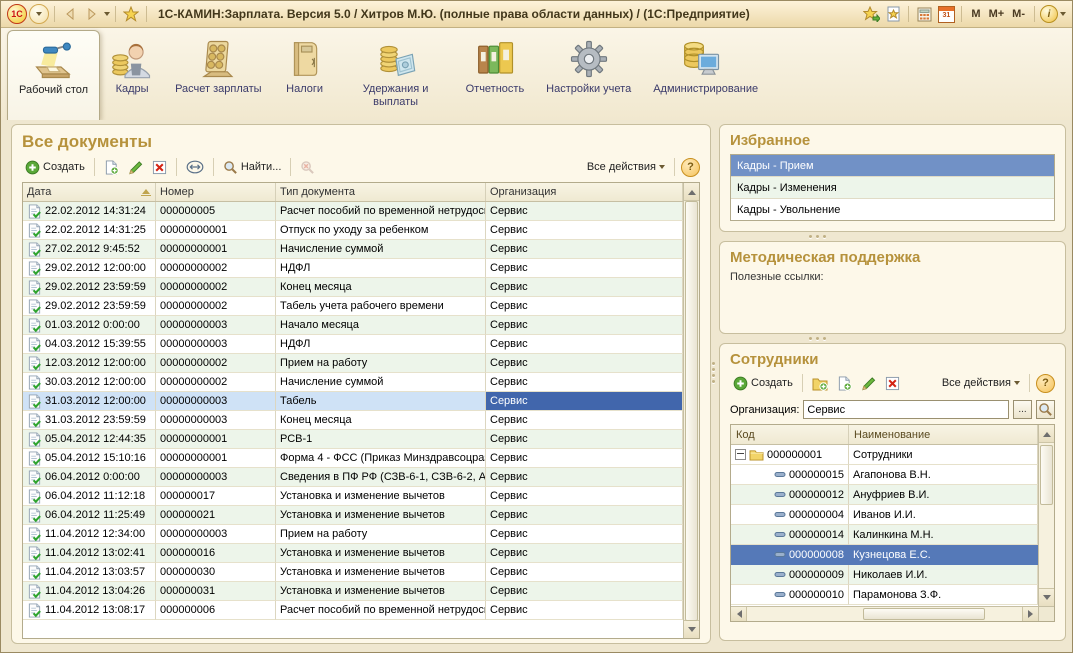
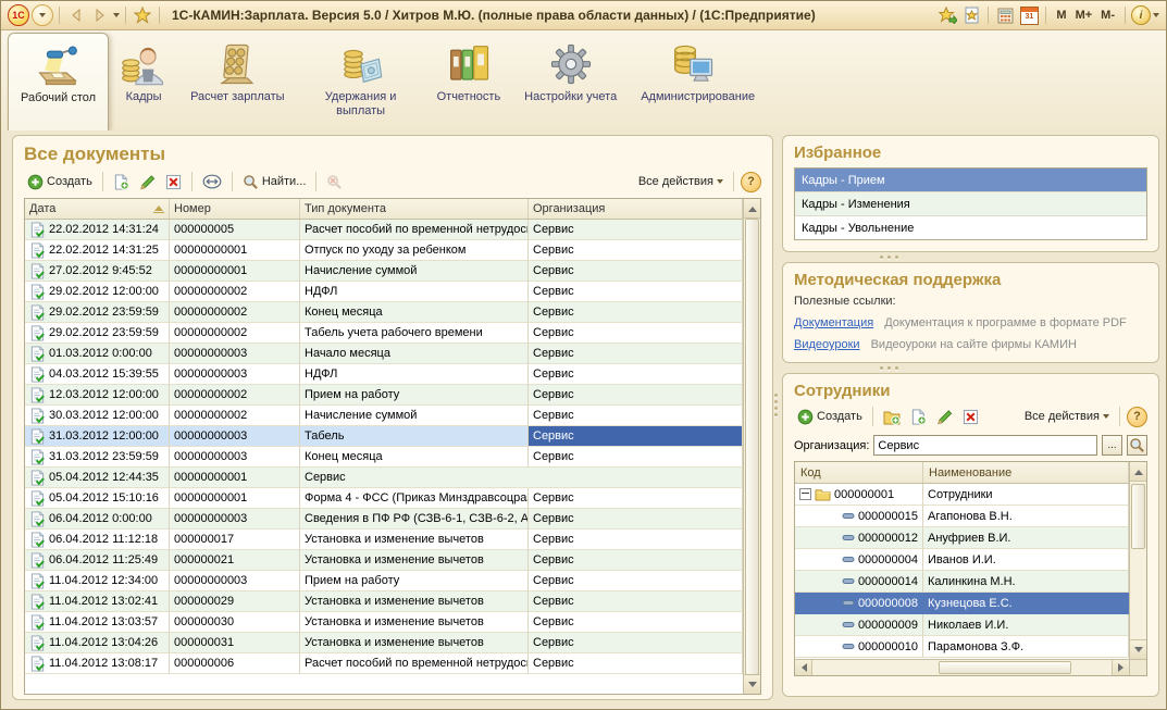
  1С
  1С-КАМИН:Зарплата. Версия 5.0 / Хитров М.Ю. (полные права области данных) / (1С:Предприятие)
  M
  M+
  M-
  i
  Рабочий стол
  Кадры
  Расчет зарплаты
- Налоги
  Удержания и выплаты
  Отчетность
  Настройки учета
  Администрирование
  Все документы
  Создать
  Найти...
  Все действия
  ?
  Дата
  Номер
  Тип документа
  Организация
  22.02.2012 14:31:24
  000000005
  Расчет пособий по временной нетрудос
  Сервис
  22.02.2012 14:31:25
  00000000001
  Отпуск по уходу за ребенком
  Сервис
  27.02.2012 9:45:52
  00000000001
  Начисление суммой
  Сервис
  29.02.2012 12:00:00
  00000000002
  НДФЛ
  Сервис
  29.02.2012 23:59:59
  00000000002
  Конец месяца
  Сервис
  29.02.2012 23:59:59
  00000000002
  Табель учета рабочего времени
  Сервис
  01.03.2012 0:00:00
  00000000003
  Начало месяца
  Сервис
  04.03.2012 15:39:55
  00000000003
  НДФЛ
  Сервис
  12.03.2012 12:00:00
  00000000002
  Прием на работу
  Сервис
  30.03.2012 12:00:00
  00000000002
  Начисление суммой
  Сервис
  31.03.2012 12:00:00
  00000000003
  Табель
  Сервис
  31.03.2012 23:59:59
  00000000003
  Конец месяца
  Сервис
  05.04.2012 12:44:35
  00000000001
- РСВ-1
  Сервис
  05.04.2012 15:10:16
  00000000001
  Форма 4 - ФСС (Приказ Минздравсоцра
  Сервис
  06.04.2012 0:00:00
  00000000003
  Сведения в ПФ РФ (СЗВ-6-1, СЗВ-6-2, А
  Сервис
  06.04.2012 11:12:18
  000000017
  Установка и изменение вычетов
  Сервис
  06.04.2012 11:25:49
  000000021
  Установка и изменение вычетов
  Сервис
  11.04.2012 12:34:00
  00000000003
  Прием на работу
  Сервис
  11.04.2012 13:02:41
- 000000016
+ 000000029
  Установка и изменение вычетов
  Сервис
  11.04.2012 13:03:57
  000000030
  Установка и изменение вычетов
  Сервис
  11.04.2012 13:04:26
  000000031
  Установка и изменение вычетов
  Сервис
  11.04.2012 13:08:17
  000000006
  Расчет пособий по временной нетрудос
  Сервис
  Избранное
  Кадры - Прием
  Кадры - Изменения
  Кадры - Увольнение
  Методическая поддержка
  Полезные ссылки:
+ Документация
+ Документация к программе в формате PDF
+ Видеоуроки
+ Видеоуроки на сайте фирмы КАМИН
  Сотрудники
  Создать
  Все действия
  ?
  Организация:
  Сервис
  ...
  Код
  Наименование
  000000001
  Сотрудники
  000000015
  Агапонова В.Н.
  000000012
  Ануфриев В.И.
  000000004
  Иванов И.И.
  000000014
  Калинкина М.Н.
  000000008
  Кузнецова Е.С.
  000000009
  Николаев И.И.
  000000010
  Парамонова З.Ф.
